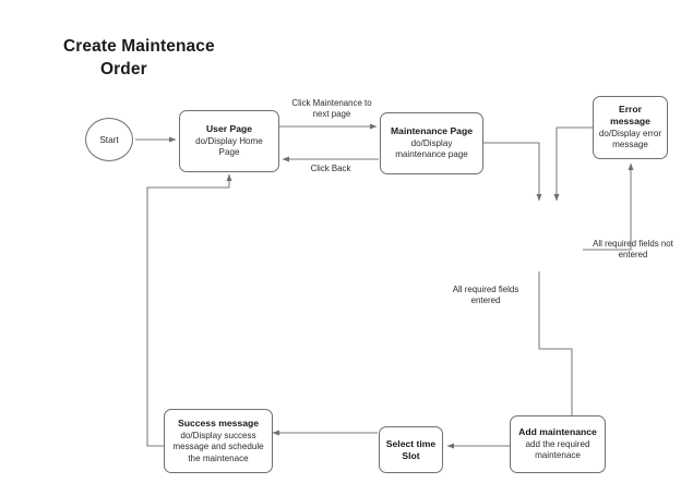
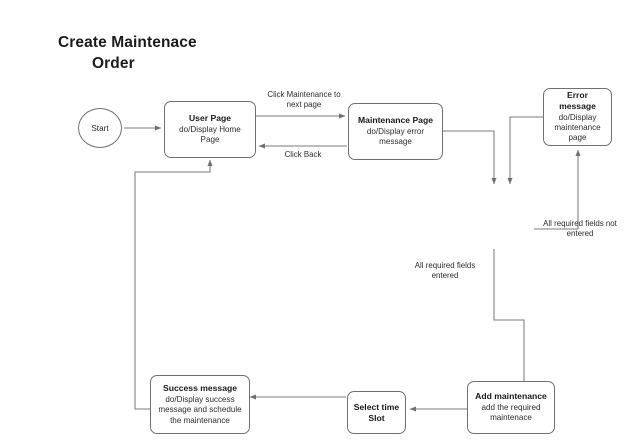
  Create Maintenace
  Order
  Start
  User Page
  do/Display Home Page
  Maintenance Page
- do/Display maintenance page
+ do/Display error message
  Error message
- do/Display error message
+ do/Display maintenance page
  Add maintenance
  add the required maintenace
  Select time Slot
  Success message
- do/Display success message and schedule the maintenace
+ do/Display success message and schedule the maintenance
  Click Maintenance to
  next page
  Click Back
  All required fields not
  entered
  All required fields
  entered
